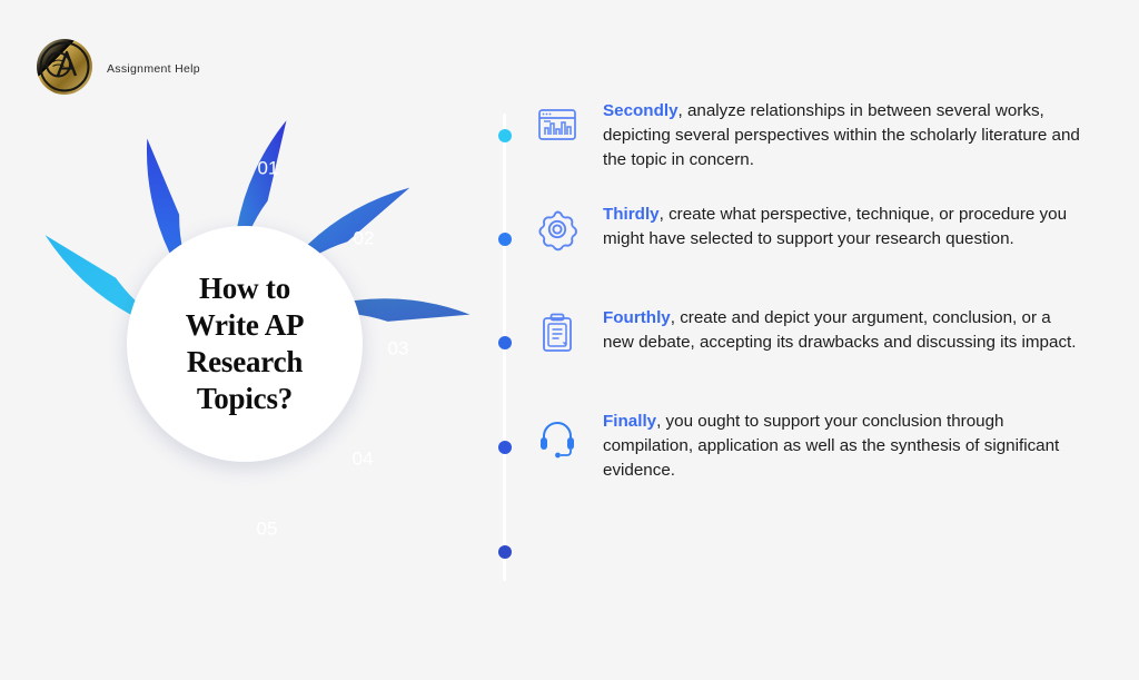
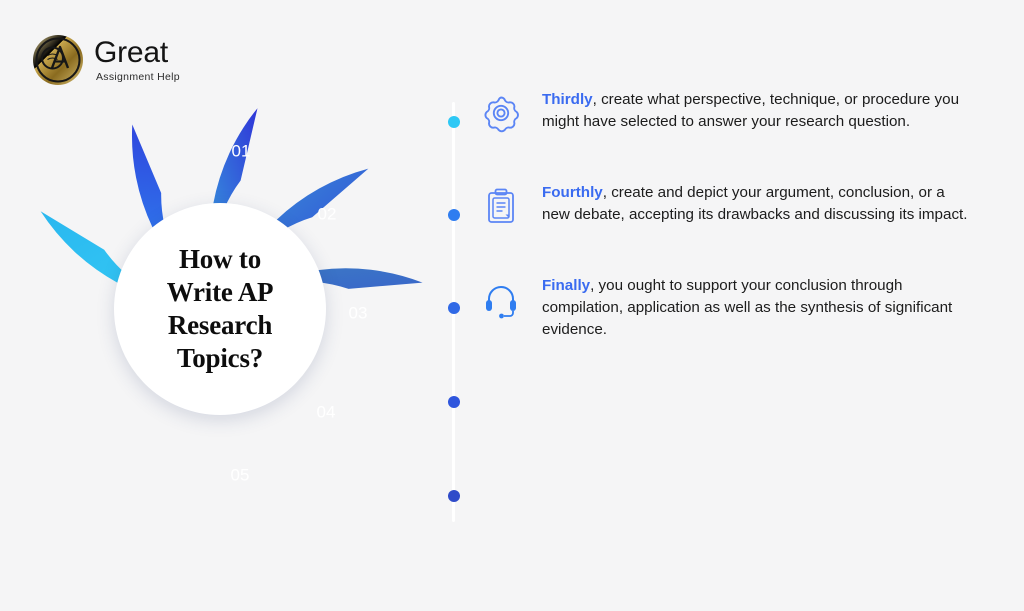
+ Great
  Assignment Help
  01
  02
  How to
  Write AP
  Research
  Topics?
- Secondly, analyze relationships in between several works, depicting several perspectives within the scholarly literature and the topic in concern.
- Thirdly, create what perspective, technique, or procedure you might have selected to support your research question.
+ Thirdly, create what perspective, technique, or procedure you might have selected to answer your research question.
  Fourthly, create and depict your argument, conclusion, or a new debate, accepting its drawbacks and discussing its impact.
  Finally, you ought to support your conclusion through compilation, application as well as the synthesis of significant evidence.
